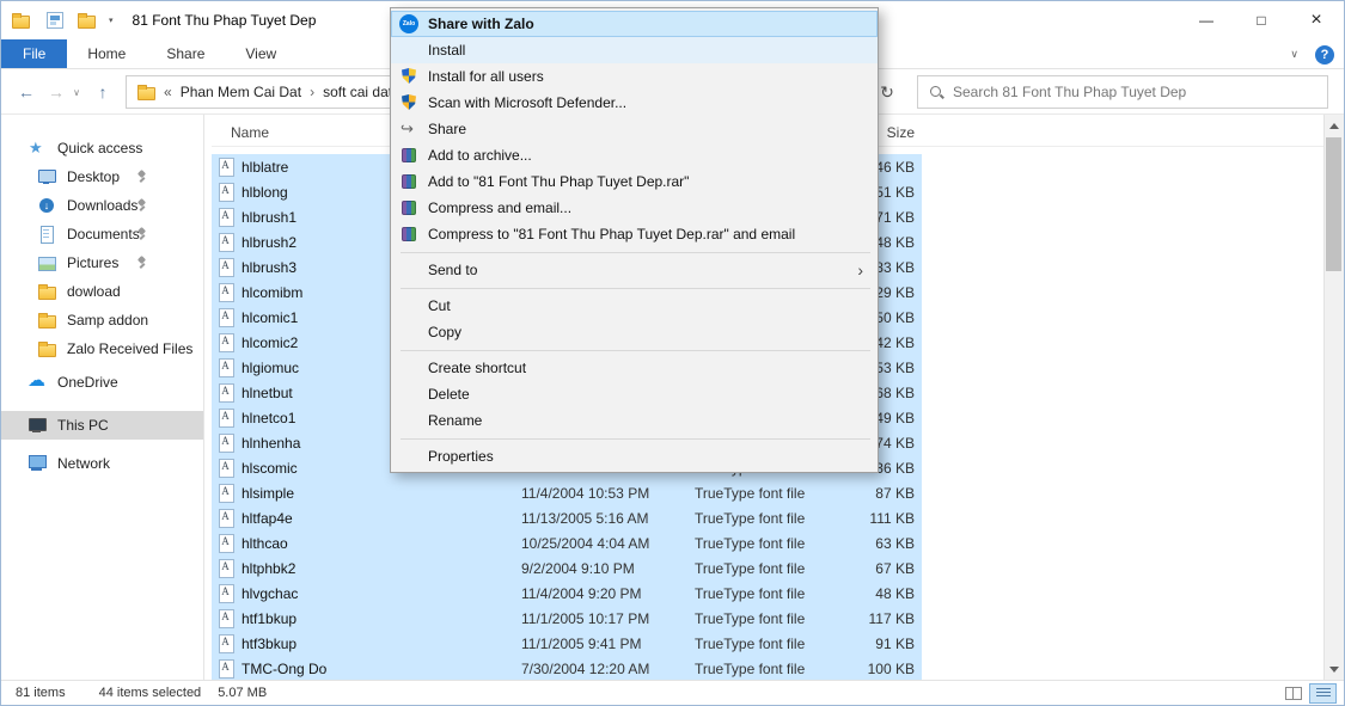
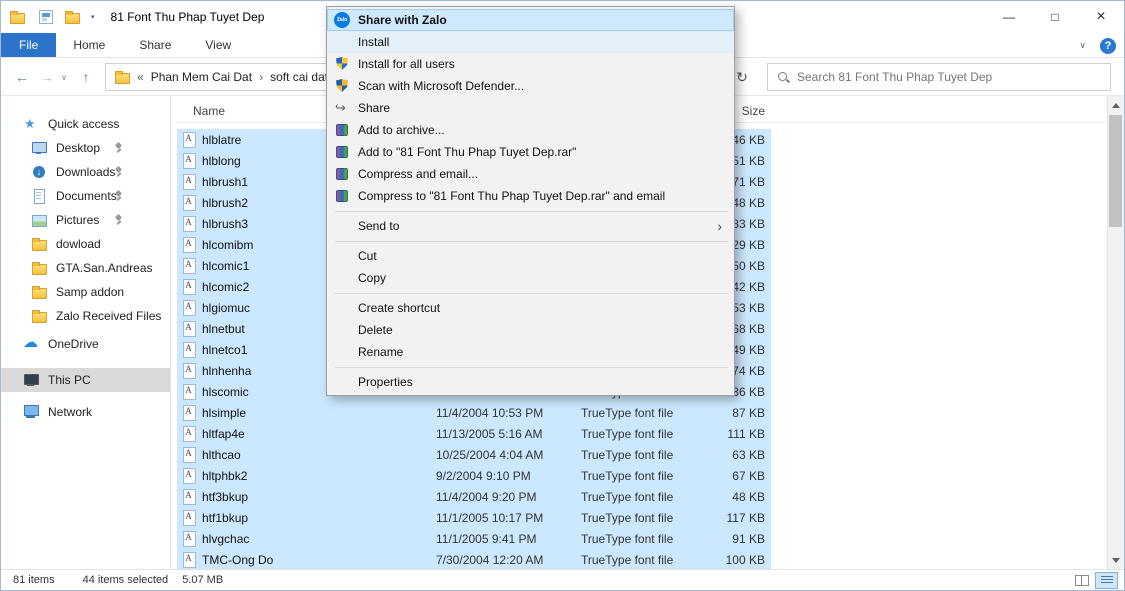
  81 Font Thu Phap Tuyet Dep
  —
  □
  ×
  File
  Home
  Share
  View
  ∨
  ?
  ←
  →
  ∨
  ↑
  «
  Phan Mem Cai Dat
  ›
  soft cai da
  ↻
  Search 81 Font Thu Phap Tuyet Dep
  Quick access
  Desktop
  Downloads
  Document
  Pictures
  dowload
+ GTA.San.Andreas
  Samp addon
  Zalo Received Files
  OneDrive
  This PC
  Network
  Name
  Size
  hlblatre
  46 KB
  hlblong
  51 KB
  hlbrush1
  71 KB
  hlbrush2
  48 KB
  hlbrush3
  83 KB
  hlcomibm
  29 KB
  hlcomic1
  50 KB
  hlcomic2
  42 KB
  hlgiomuc
  53 KB
  hlnetbut
  68 KB
  hlnetco1
  49 KB
  hlnhenha
  74 KB
  hlscomic
  36 KB
  hlsimple
  11/4/2004 10:53 PM
  TrueType font file
  87 KB
  hltfap4e
  11/13/2005 5:16 AM
  TrueType font file
  111 KB
  hlthcao
  10/25/2004 4:04 AM
  TrueType font file
  63 KB
  hltphbk2
  9/2/2004 9:10 PM
  TrueType font file
  67 KB
- hlvgchac
+ htf3bkup
  11/4/2004 9:20 PM
  TrueType font file
  48 KB
  htf1bkup
  11/1/2005 10:17 PM
  TrueType font file
  117 KB
- htf3bkup
+ hlvgchac
  11/1/2005 9:41 PM
  TrueType font file
  91 KB
  TMC-Ong Do
  7/30/2004 12:20 AM
  TrueType font file
  100 KB
  81 items
  44 items selected
  5.07 MB
  Share with Zalo
  Install
  Install for all users
  Scan with Microsoft Defender...
  Share
  Add to archive...
  Add to "81 Font Thu Phap Tuyet Dep.rar"
  Compress and email...
  Compress to "81 Font Thu Phap Tuyet Dep.rar" and email
  Send to
  Cut
  Copy
  Create shortcut
  Delete
  Rename
  Properties
